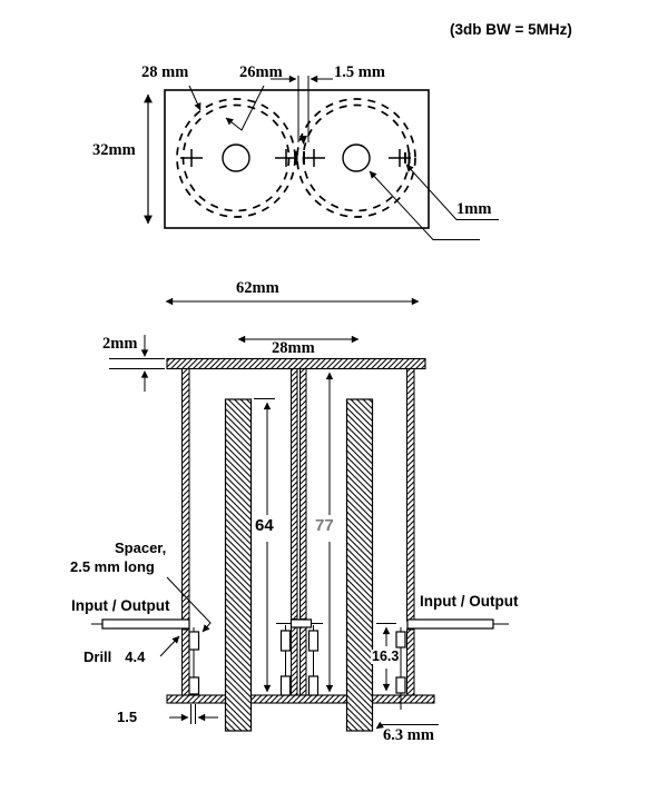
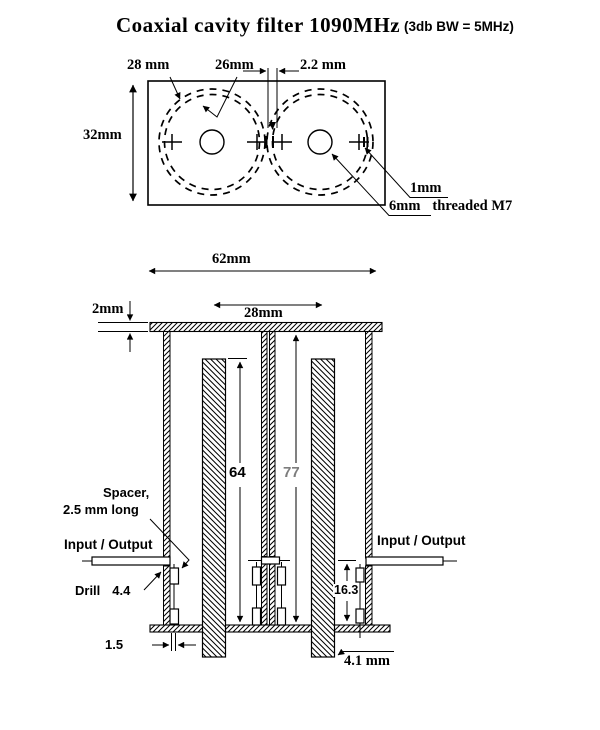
+ Coaxial cavity filter 1090MHz
  (3db BW = 5MHz)
  28 mm
  26mm
- 1.5 mm
+ 2.2 mm
  32mm
  1mm
+ 6mm threaded M7
  62mm
  28mm
  2mm
  64
  77
  16.3
  Spacer,
  2.5 mm long
  Input / Output
  Input / Output
  Drill 4.4
  1.5
- 6.3 mm
+ 4.1 mm
